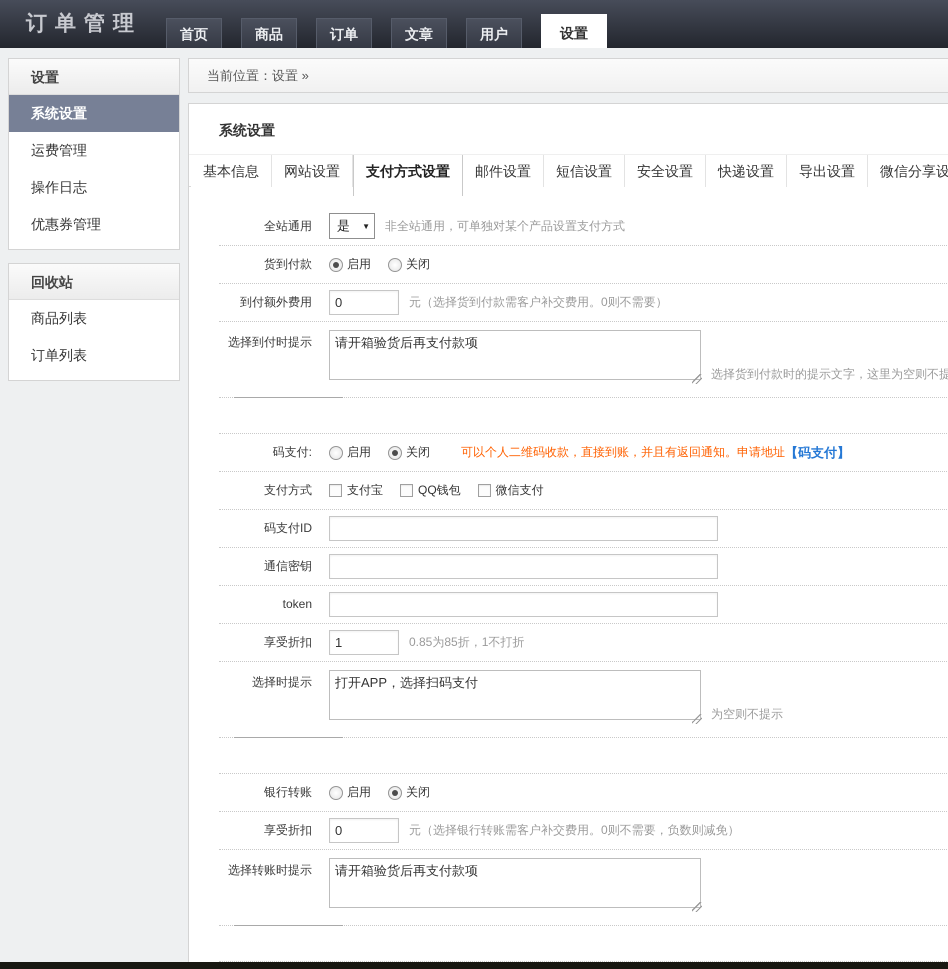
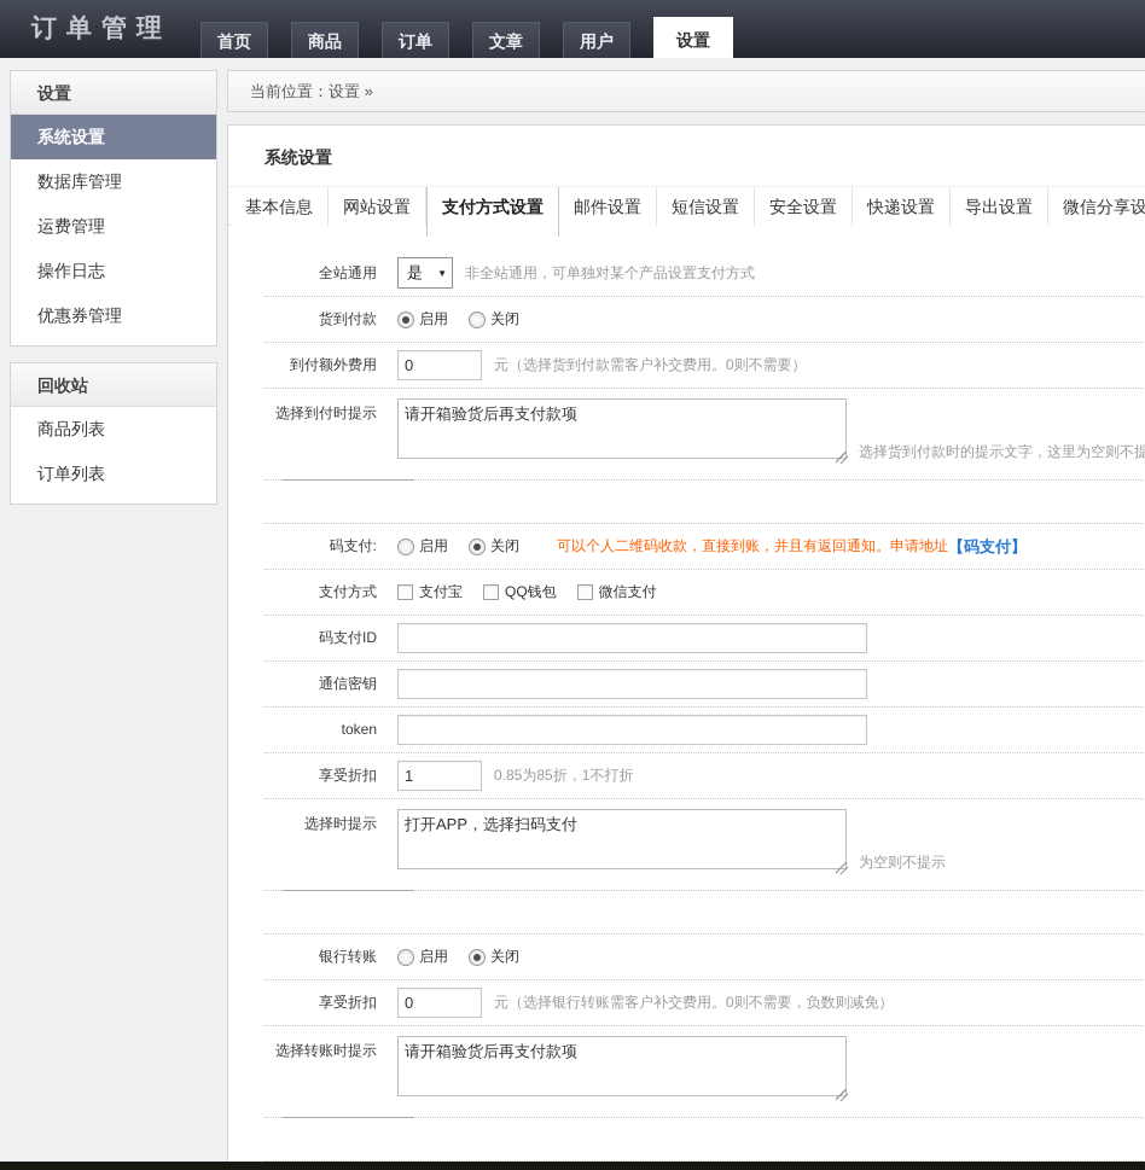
  订单管理
  首页
  商品
  订单
  文章
  用户
  设置
  设置
  系统设置
+ 数据库管理
  运费管理
  操作日志
  优惠券管理
  回收站
  商品列表
  订单列表
  当前位置：设置 »
  系统设置
  基本信息
  网站设置
  支付方式设置
  邮件设置
  短信设置
  安全设置
  快递设置
  导出设置
  微信分享设
  全站通用
  是
  ▼
  非全站通用，可单独对某个产品设置支付方式
  货到付款
  启用
  关闭
  到付额外费用
  0
  元（选择货到付款需客户补交费用。0则不需要）
  选择到付时提示
  请开箱验货后再支付款项
  选择货到付款时的提示文字，这里为空则不提
  码支付:
  启用
  关闭
  可以个人二维码收款，直接到账，并且有返回通知。申请地址
  【码支付】
  支付方式
  支付宝
  QQ钱包
  微信支付
  码支付ID
  通信密钥
  token
  享受折扣
  1
  0.85为85折，1不打折
  选择时提示
  打开APP，选择扫码支付
  为空则不提示
  银行转账
  启用
  关闭
  享受折扣
  0
  元（选择银行转账需客户补交费用。0则不需要，负数则减免）
  选择转账时提示
  请开箱验货后再支付款项
